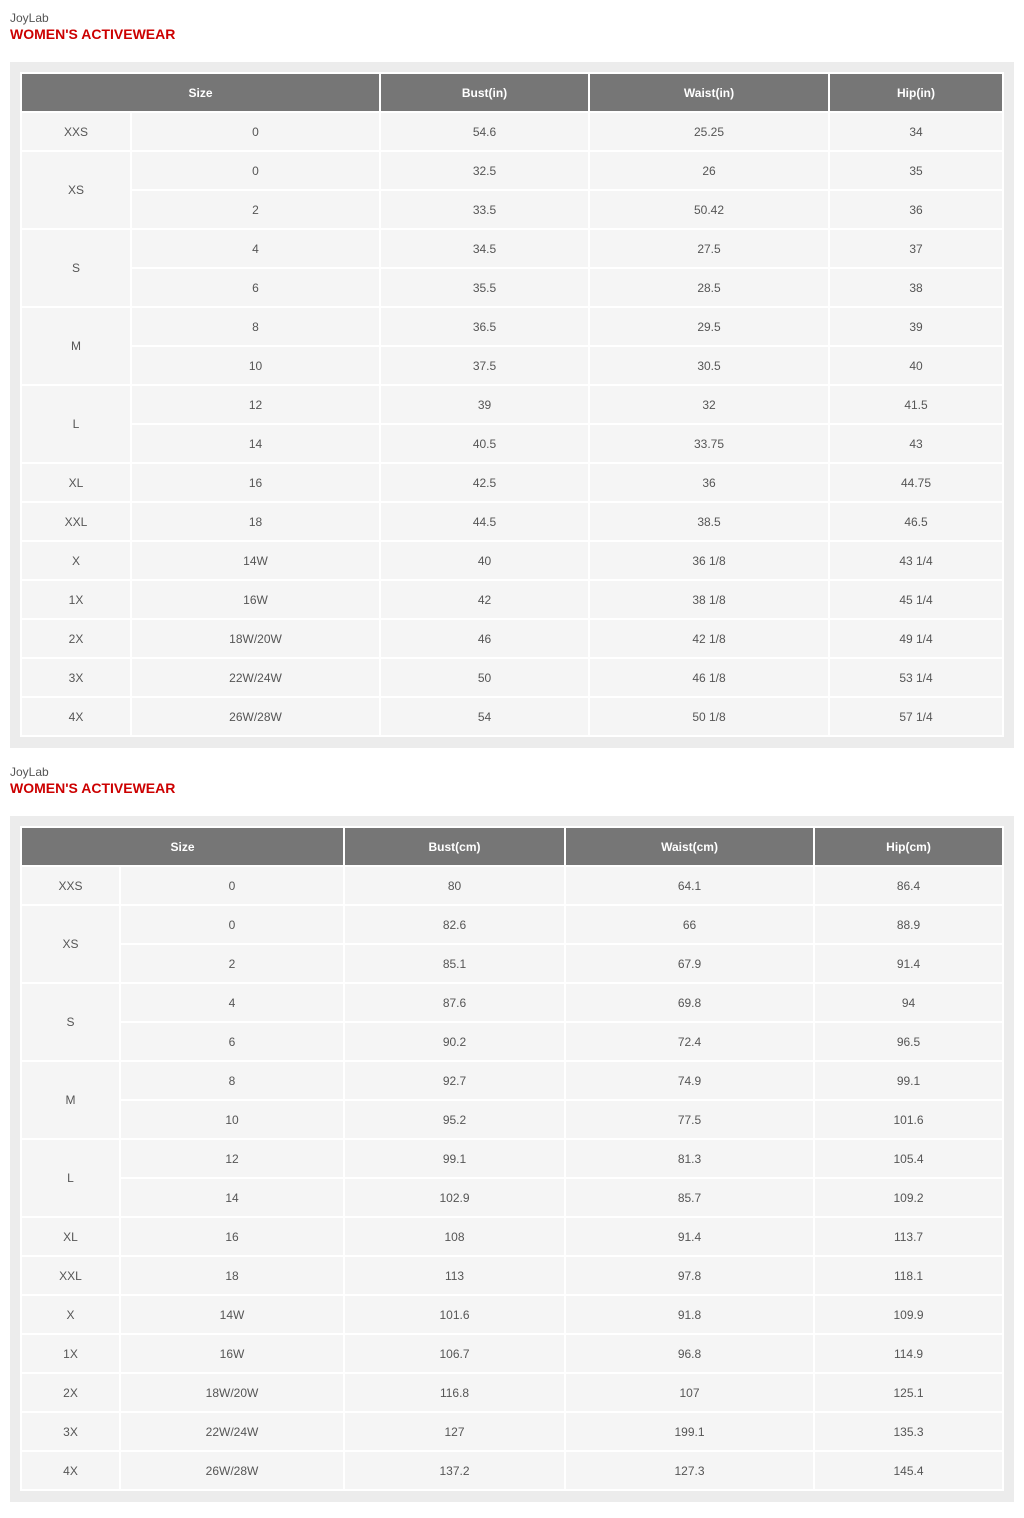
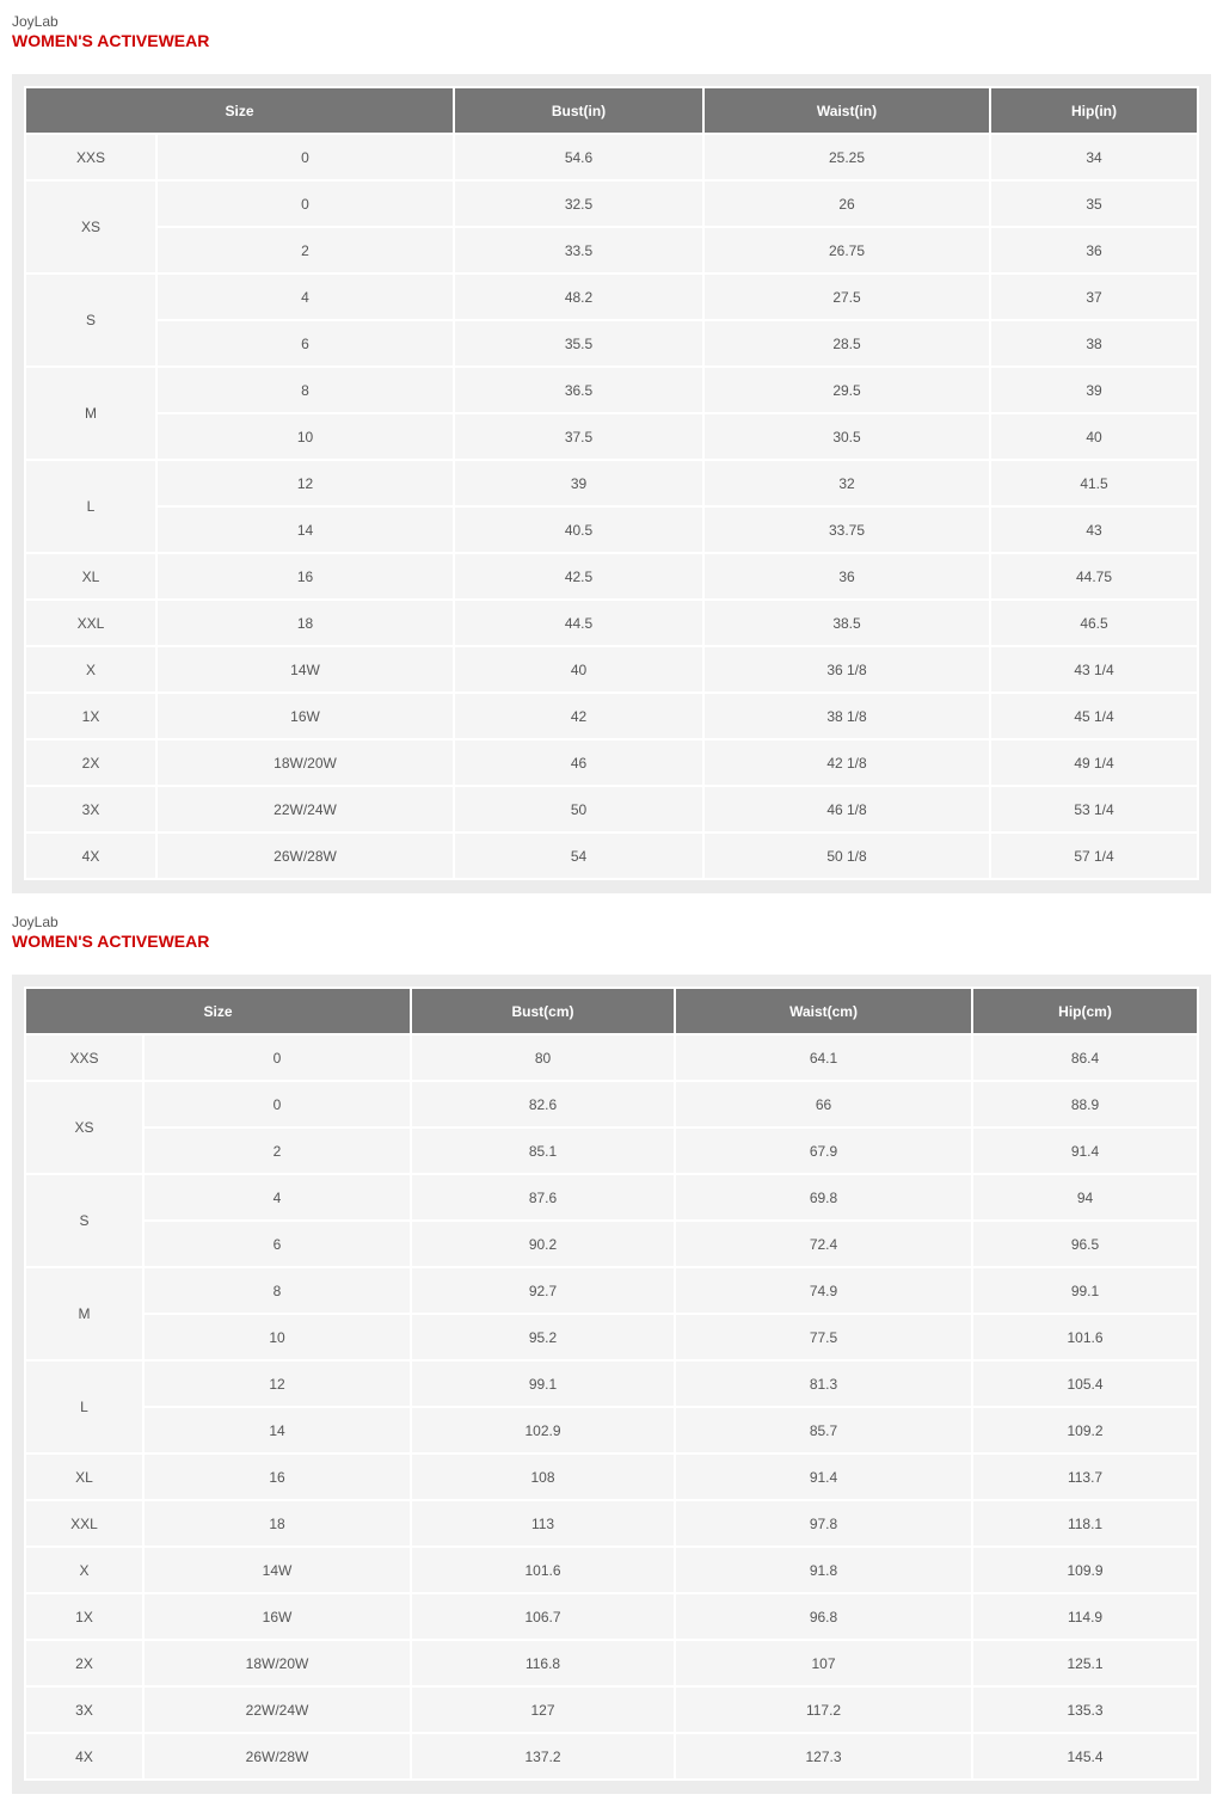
  JoyLab
  WOMEN'S ACTIVEWEAR
  Size	Bust(in)	Waist(in)	Hip(in)
  XXS	0	54.6	25.25	34
  XS	0	32.5	26	35
- 2	33.5	50.42	36
+ 2	33.5	26.75	36
- S	4	34.5	27.5	37
+ S	4	48.2	27.5	37
  6	35.5	28.5	38
  M	8	36.5	29.5	39
  10	37.5	30.5	40
  L	12	39	32	41.5
  14	40.5	33.75	43
  XL	16	42.5	36	44.75
  XXL	18	44.5	38.5	46.5
  X	14W	40	36 1/8	43 1/4
  1X	16W	42	38 1/8	45 1/4
  2X	18W/20W	46	42 1/8	49 1/4
  3X	22W/24W	50	46 1/8	53 1/4
  4X	26W/28W	54	50 1/8	57 1/4
  JoyLab
  WOMEN'S ACTIVEWEAR
  Size	Bust(cm)	Waist(cm)	Hip(cm)
  XXS	0	80	64.1	86.4
  XS	0	82.6	66	88.9
  2	85.1	67.9	91.4
  S	4	87.6	69.8	94
  6	90.2	72.4	96.5
  M	8	92.7	74.9	99.1
  10	95.2	77.5	101.6
  L	12	99.1	81.3	105.4
  14	102.9	85.7	109.2
  XL	16	108	91.4	113.7
  XXL	18	113	97.8	118.1
  X	14W	101.6	91.8	109.9
  1X	16W	106.7	96.8	114.9
  2X	18W/20W	116.8	107	125.1
- 3X	22W/24W	127	199.1	135.3
+ 3X	22W/24W	127	117.2	135.3
  4X	26W/28W	137.2	127.3	145.4
